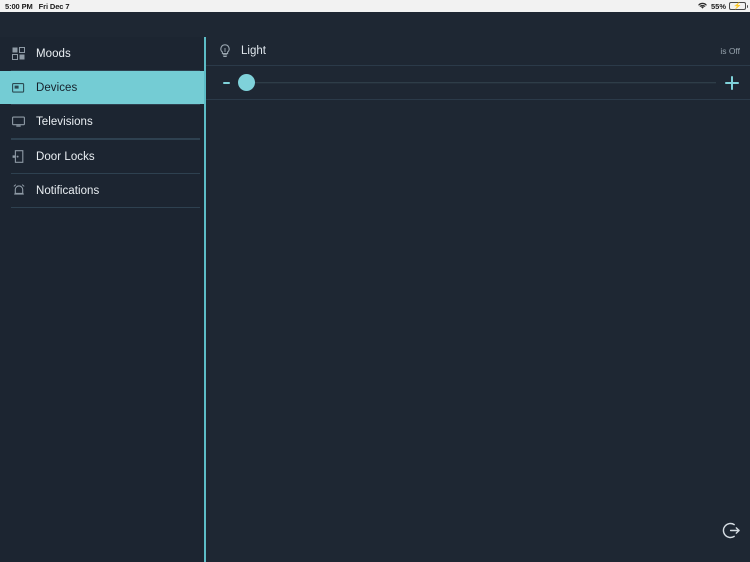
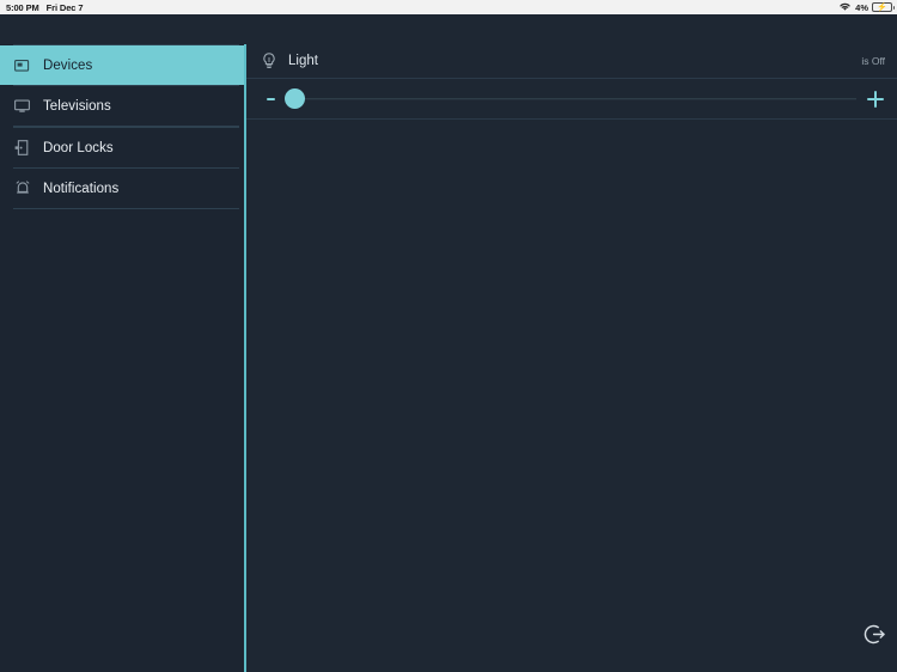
  5:00 PM
  Fri Dec 7
- 55%
+ 4%
- Moods
  Devices
  Televisions
  Door Locks
  Notifications
  Light
  is Off
